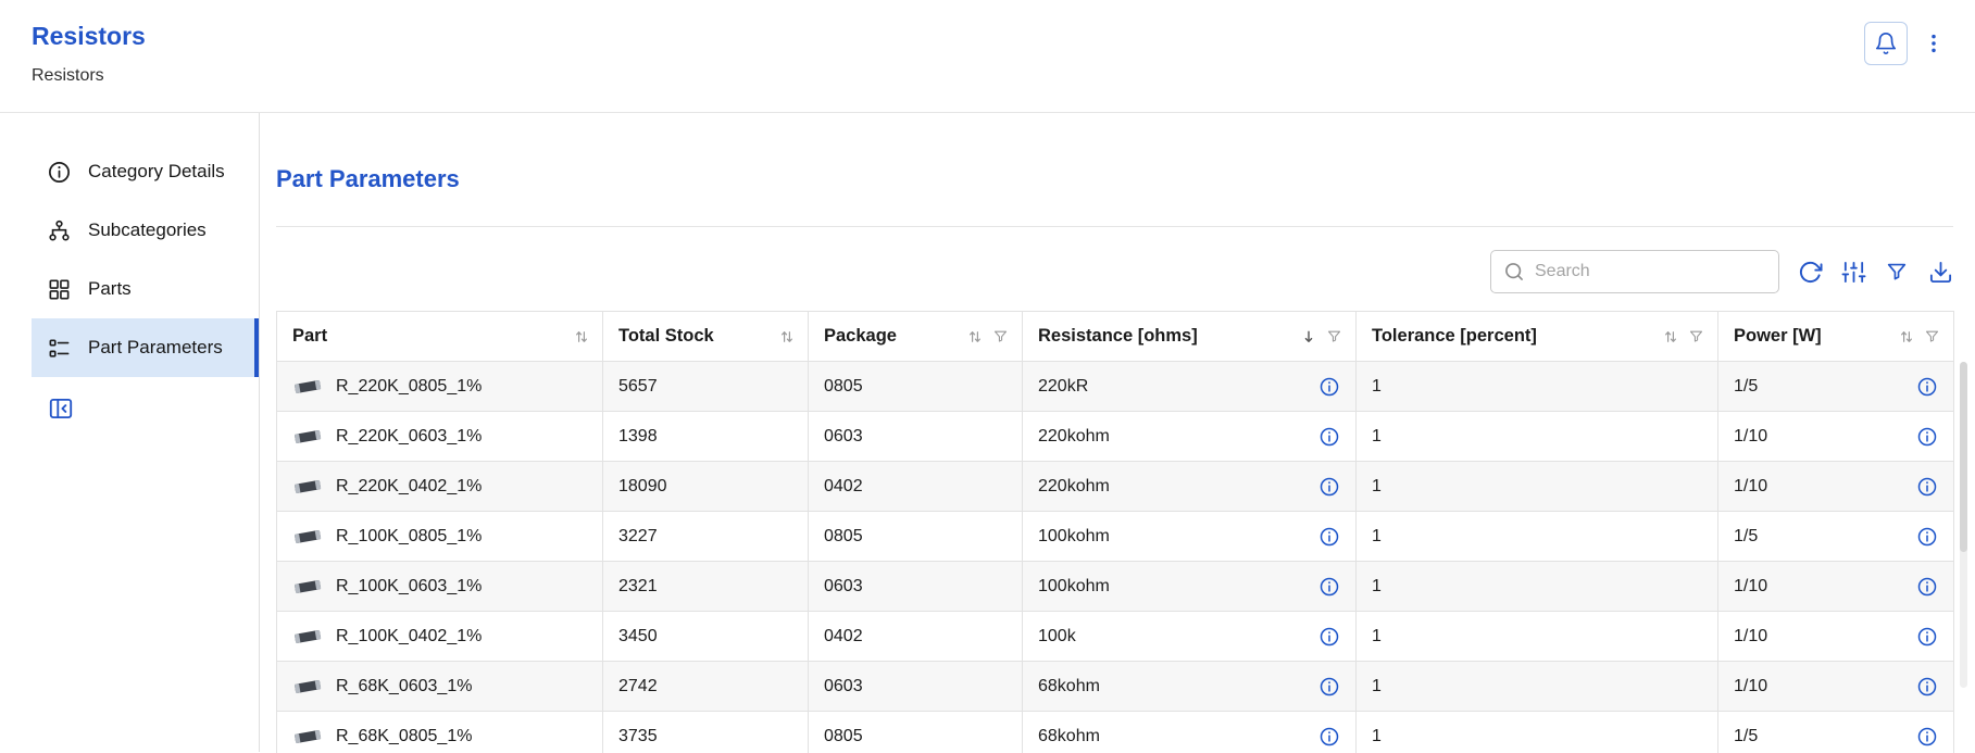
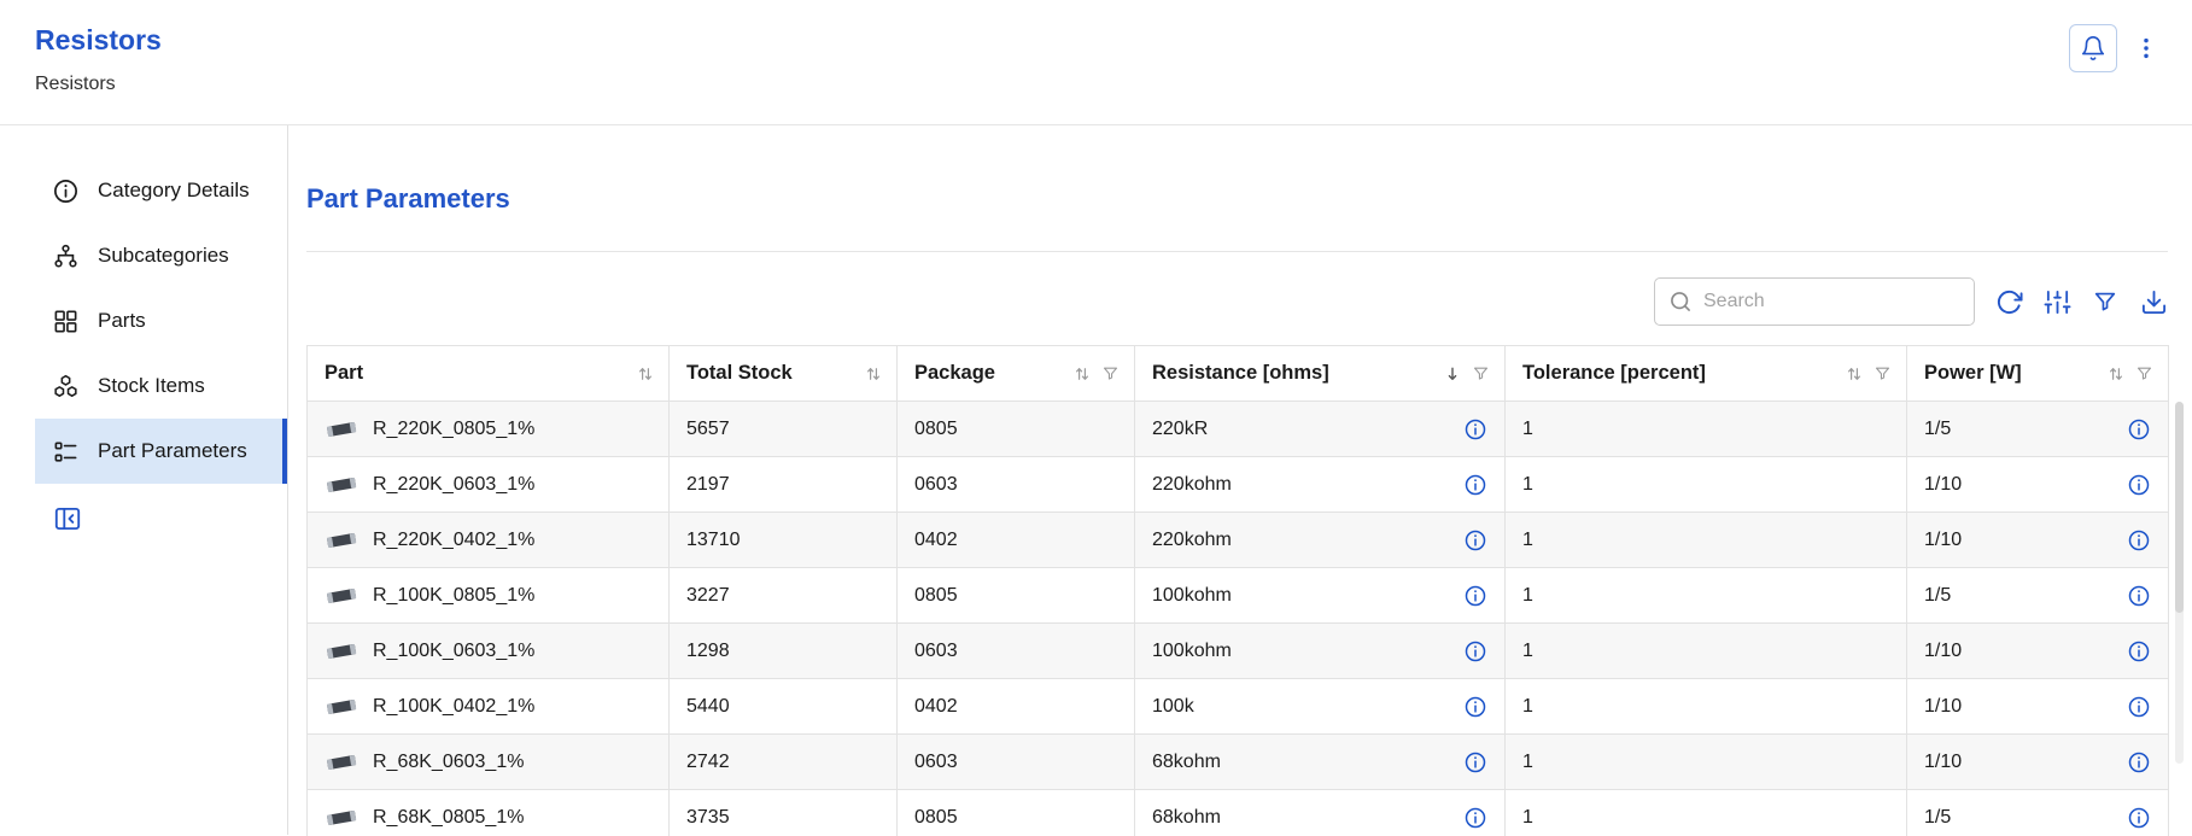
  Resistors
  Resistors
  Category Details
  Subcategories
  Parts
+ Stock Items
  Part Parameters
  Part Parameters
  Search
  Part	Total Stock	Package	Resistance [ohms]	Tolerance [percent]	Power [W]
  R_220K_0805_1%	5657	0805	220kR	1	1/5
- R_220K_0603_1%	1398	0603	220kohm	1	1/10
+ R_220K_0603_1%	2197	0603	220kohm	1	1/10
- R_220K_0402_1%	18090	0402	220kohm	1	1/10
+ R_220K_0402_1%	13710	0402	220kohm	1	1/10
  R_100K_0805_1%	3227	0805	100kohm	1	1/5
- R_100K_0603_1%	2321	0603	100kohm	1	1/10
+ R_100K_0603_1%	1298	0603	100kohm	1	1/10
- R_100K_0402_1%	3450	0402	100k	1	1/10
+ R_100K_0402_1%	5440	0402	100k	1	1/10
  R_68K_0603_1%	2742	0603	68kohm	1	1/10
  R_68K_0805_1%	3735	0805	68kohm	1	1/5
